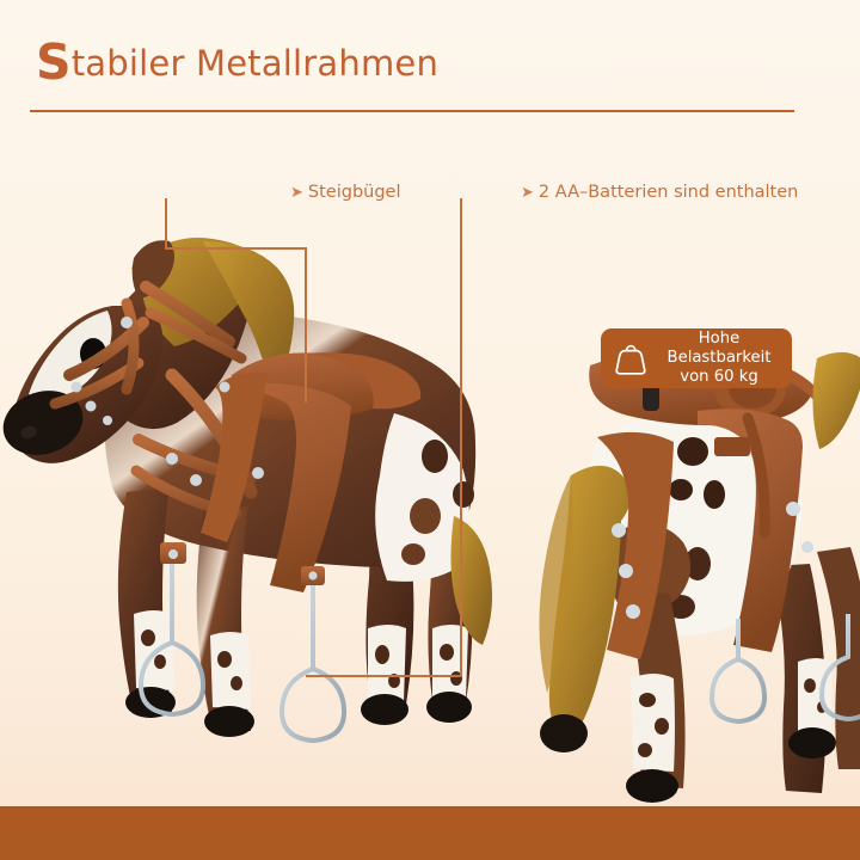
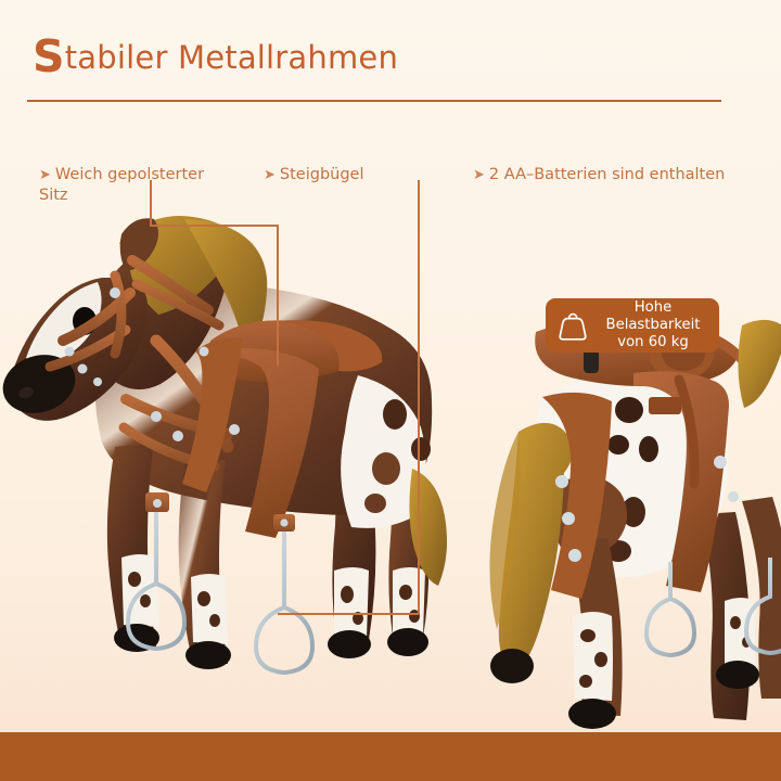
  Stabiler Metallrahmen
+ ➤ Weich gepolsterter
+ Sitz
  ➤ Steigbügel
  ➤ 2 AA–Batterien sind enthalten
  Hohe Belastbarkeit
  von 60 kg
